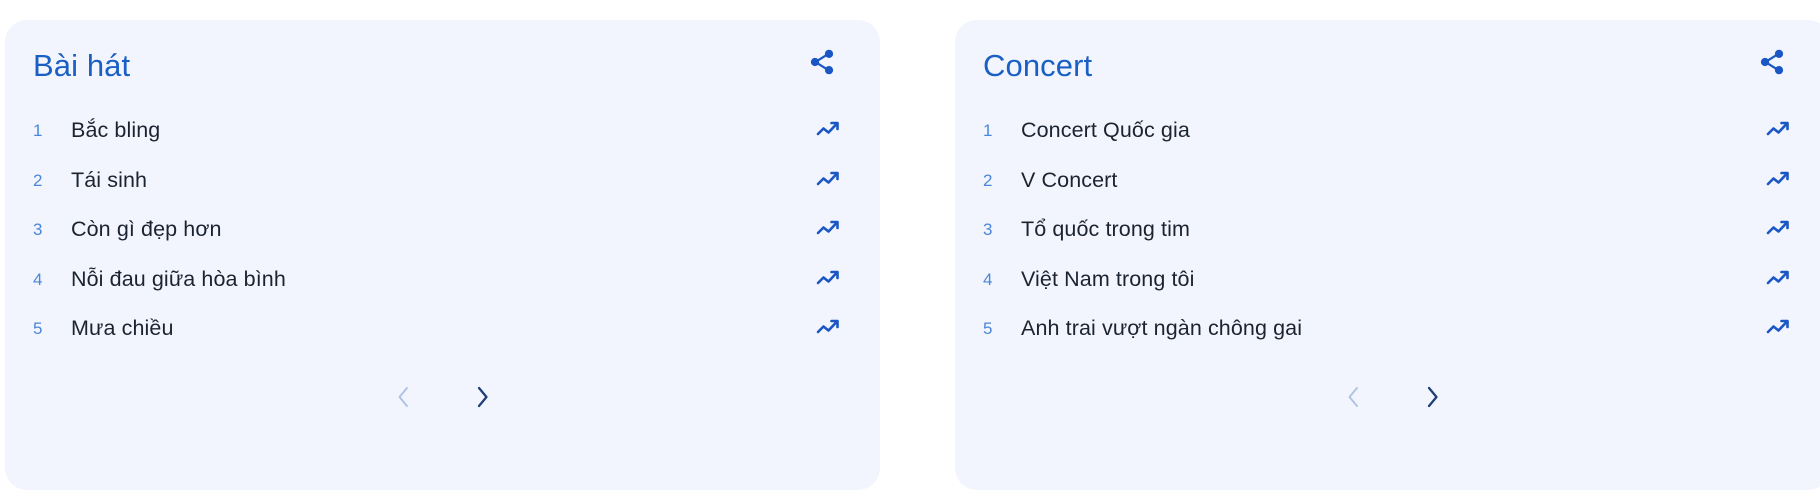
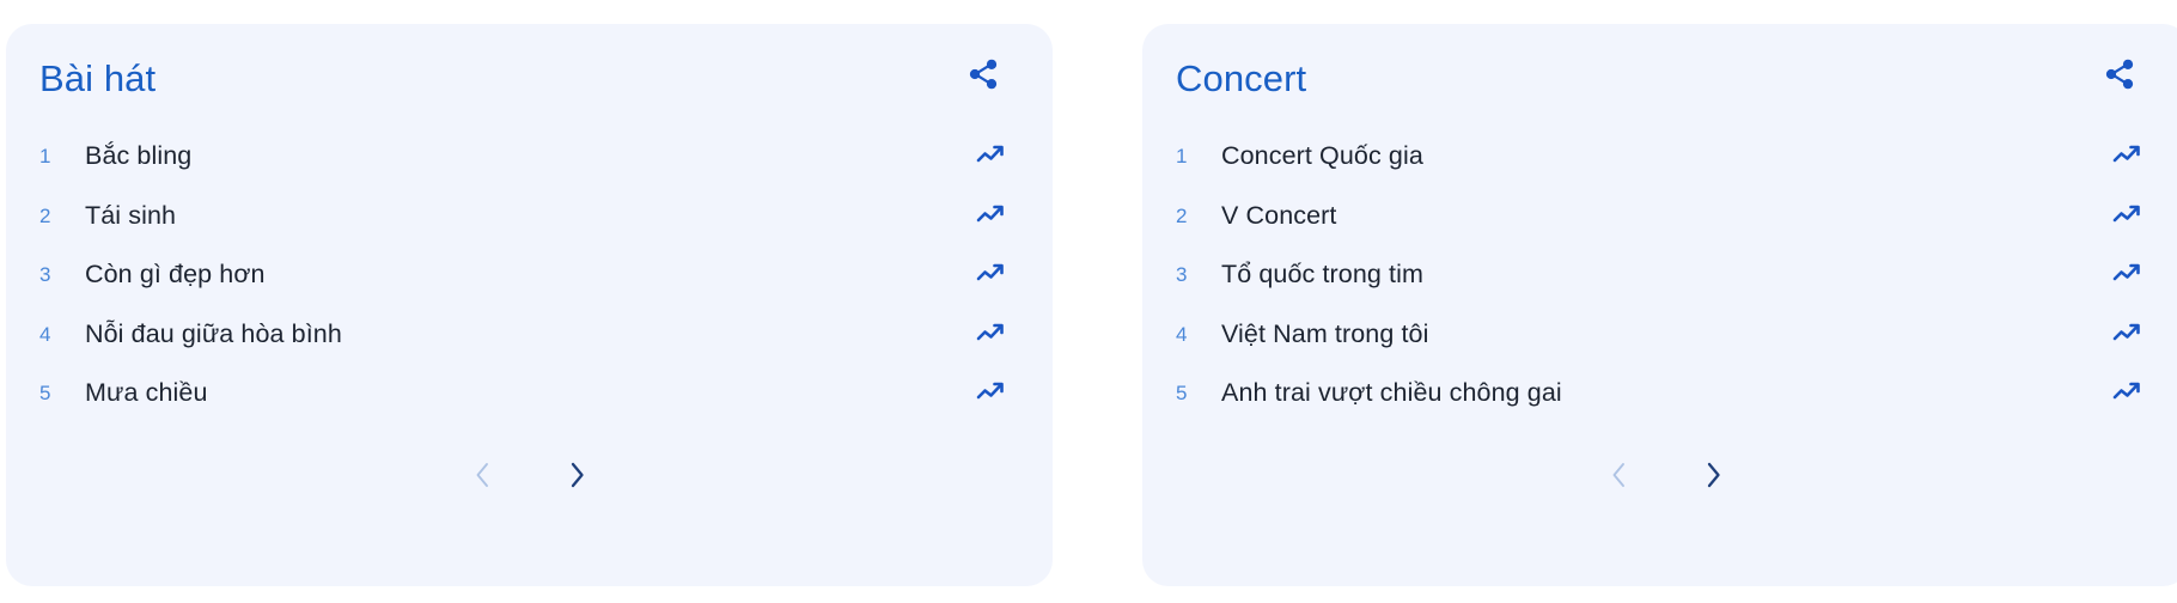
  Bài hát
  1
  Bắc bling
  2
  Tái sinh
  3
  Còn gì đẹp hơn
  4
  Nỗi đau giữa hòa bình
  5
  Mưa chiều
  Concert
  1
  Concert Quốc gia
  2
  V Concert
  3
  Tổ quốc trong tim
  4
  Việt Nam trong tôi
  5
- Anh trai vượt ngàn chông gai
+ Anh trai vượt chiều chông gai
